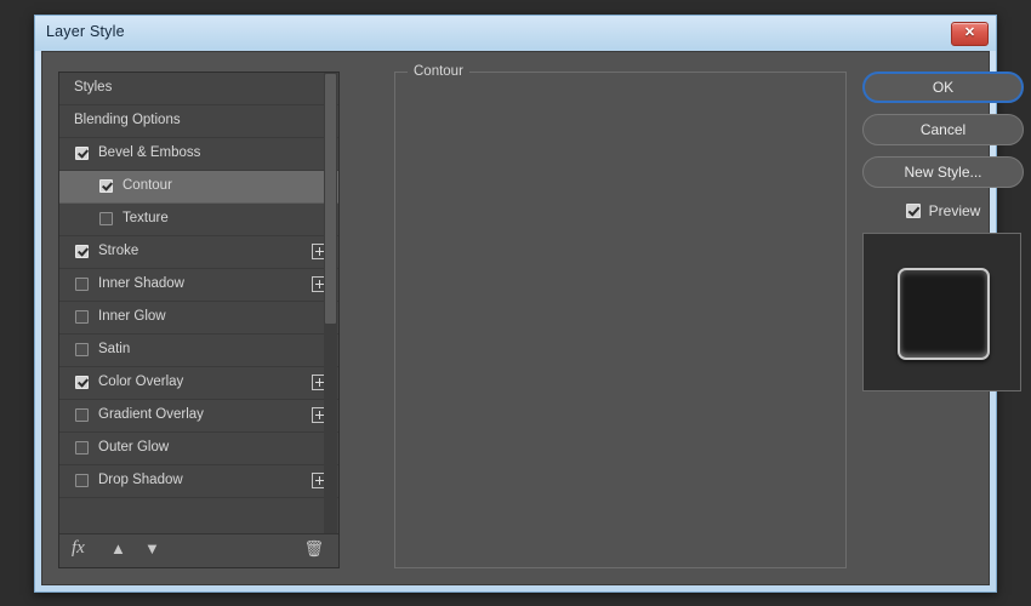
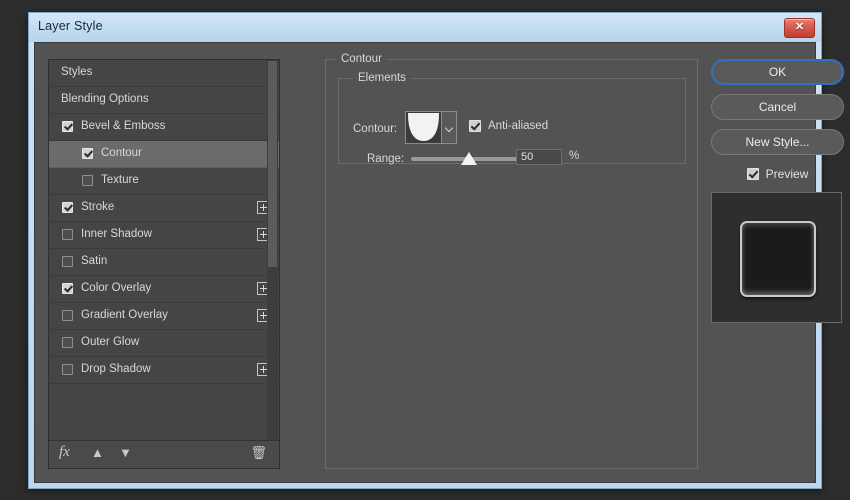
  Layer Style
  ✕
  Styles
  Blending Options
  Bevel & Emboss
  Contour
  Texture
  Stroke
  Inner Shadow
- Inner Glow
  Satin
  Color Overlay
  Gradient Overlay
  Outer Glow
  Drop Shadow
  fx
  ▲
  ▼
  🗑
  Contour
+ Elements
+ Contour:
+ Anti-aliased
+ Range:
+ 50
+ %
  OK
  Cancel
  New Style...
  Preview
